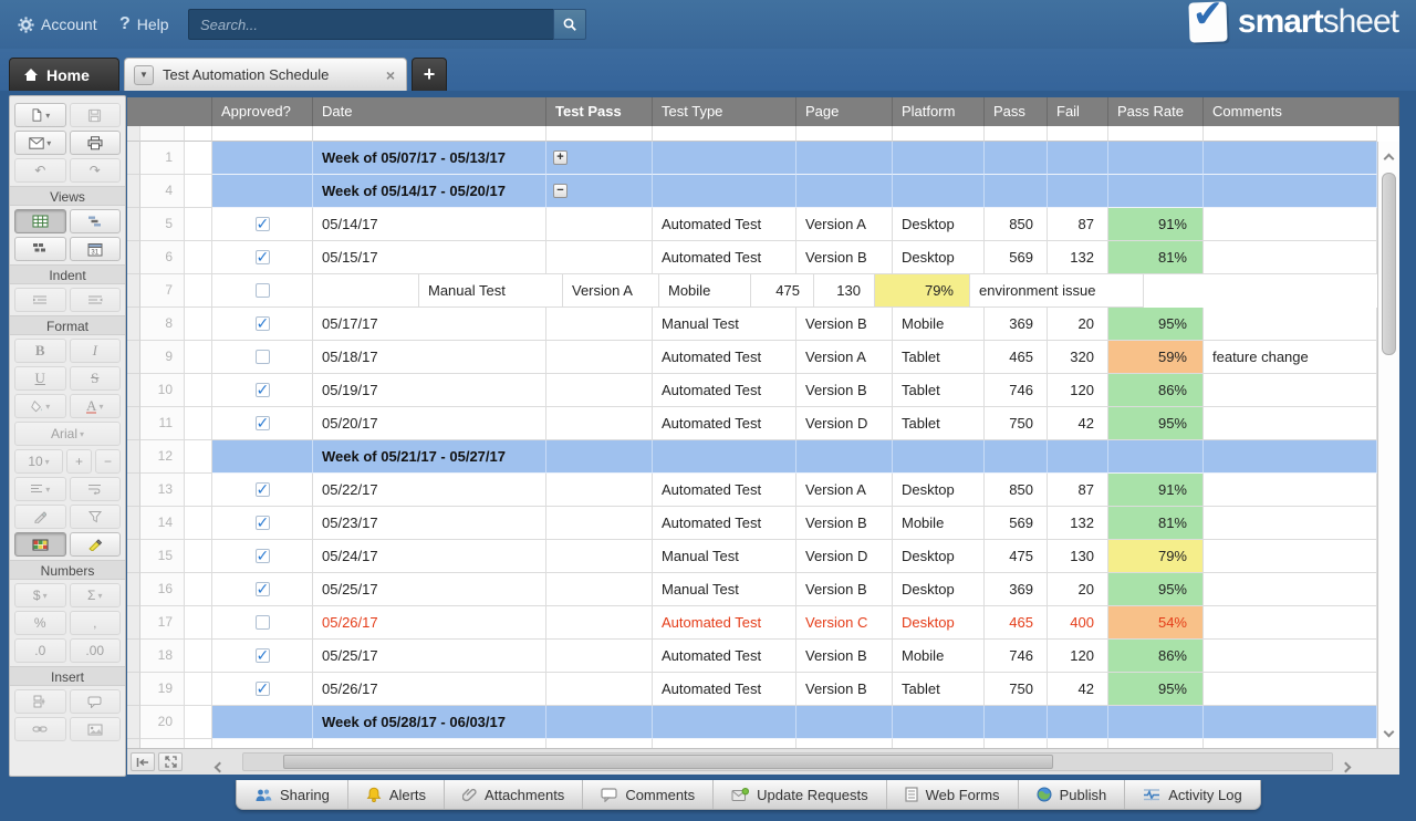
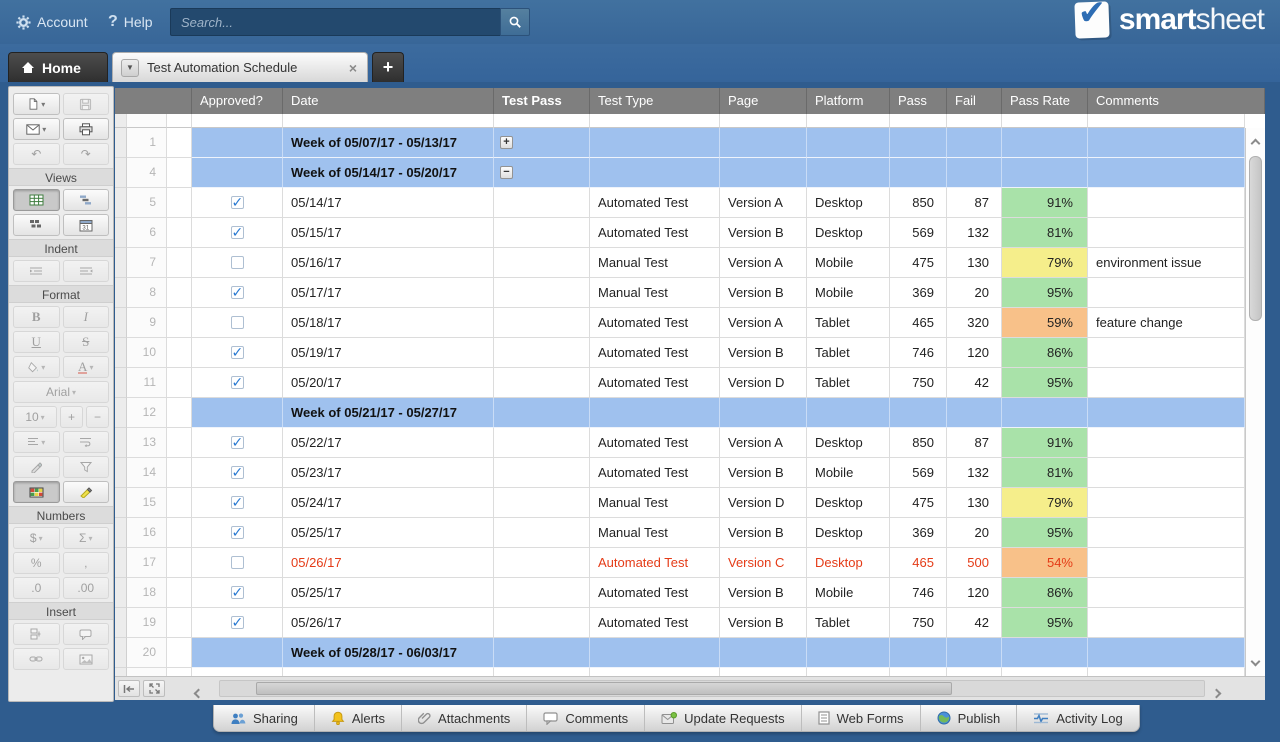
  Account
  ?
  Help
  Search...
  smartsheet
  Home
  ▼
  Test Automation Schedule
  ×
  +
  ▾
  ▾
  ↶
  ↷
  Views
  Indent
  Format
  B
  I
  U
  S
  ▾
  A
  ▾
  Arial
  ▾
  10
  ▾
  +
  −
  ▾
  Numbers
  $
  ▾
  Σ
  ▾
  %
  ,
  .0
  .00
  Insert
  Approved?
  Date
  Test Pass
  Test Type
  Page
  Platform
  Pass
  Fail
  Pass Rate
  Comments
  1
  Week of 05/07/17 - 05/13/17
  +
  4
  Week of 05/14/17 - 05/20/17
  −
  5
  05/14/17
  Automated Test
  Version A
  Desktop
  850
  87
  91%
  6
  05/15/17
  Automated Test
  Version B
  Desktop
  569
  132
  81%
  7
+ 05/16/17
  Manual Test
  Version A
  Mobile
  475
  130
  79%
  environment issue
  8
  05/17/17
  Manual Test
  Version B
  Mobile
  369
  20
  95%
  9
  05/18/17
  Automated Test
  Version A
  Tablet
  465
  320
  59%
  feature change
  10
  05/19/17
  Automated Test
  Version B
  Tablet
  746
  120
  86%
  11
  05/20/17
  Automated Test
  Version D
  Tablet
  750
  42
  95%
  12
  Week of 05/21/17 - 05/27/17
  13
  05/22/17
  Automated Test
  Version A
  Desktop
  850
  87
  91%
  14
  05/23/17
  Automated Test
  Version B
  Mobile
  569
  132
  81%
  15
  05/24/17
  Manual Test
  Version D
  Desktop
  475
  130
  79%
  16
  05/25/17
  Manual Test
  Version B
  Desktop
  369
  20
  95%
  17
  05/26/17
  Automated Test
  Version C
  Desktop
  465
- 400
+ 500
  54%
  18
  05/25/17
  Automated Test
  Version B
  Mobile
  746
  120
  86%
  19
  05/26/17
  Automated Test
  Version B
  Tablet
  750
  42
  95%
  20
  Week of 05/28/17 - 06/03/17
  Sharing
  Alerts
  Attachments
  Comments
  Update Requests
  Web Forms
  Publish
  Activity Log
